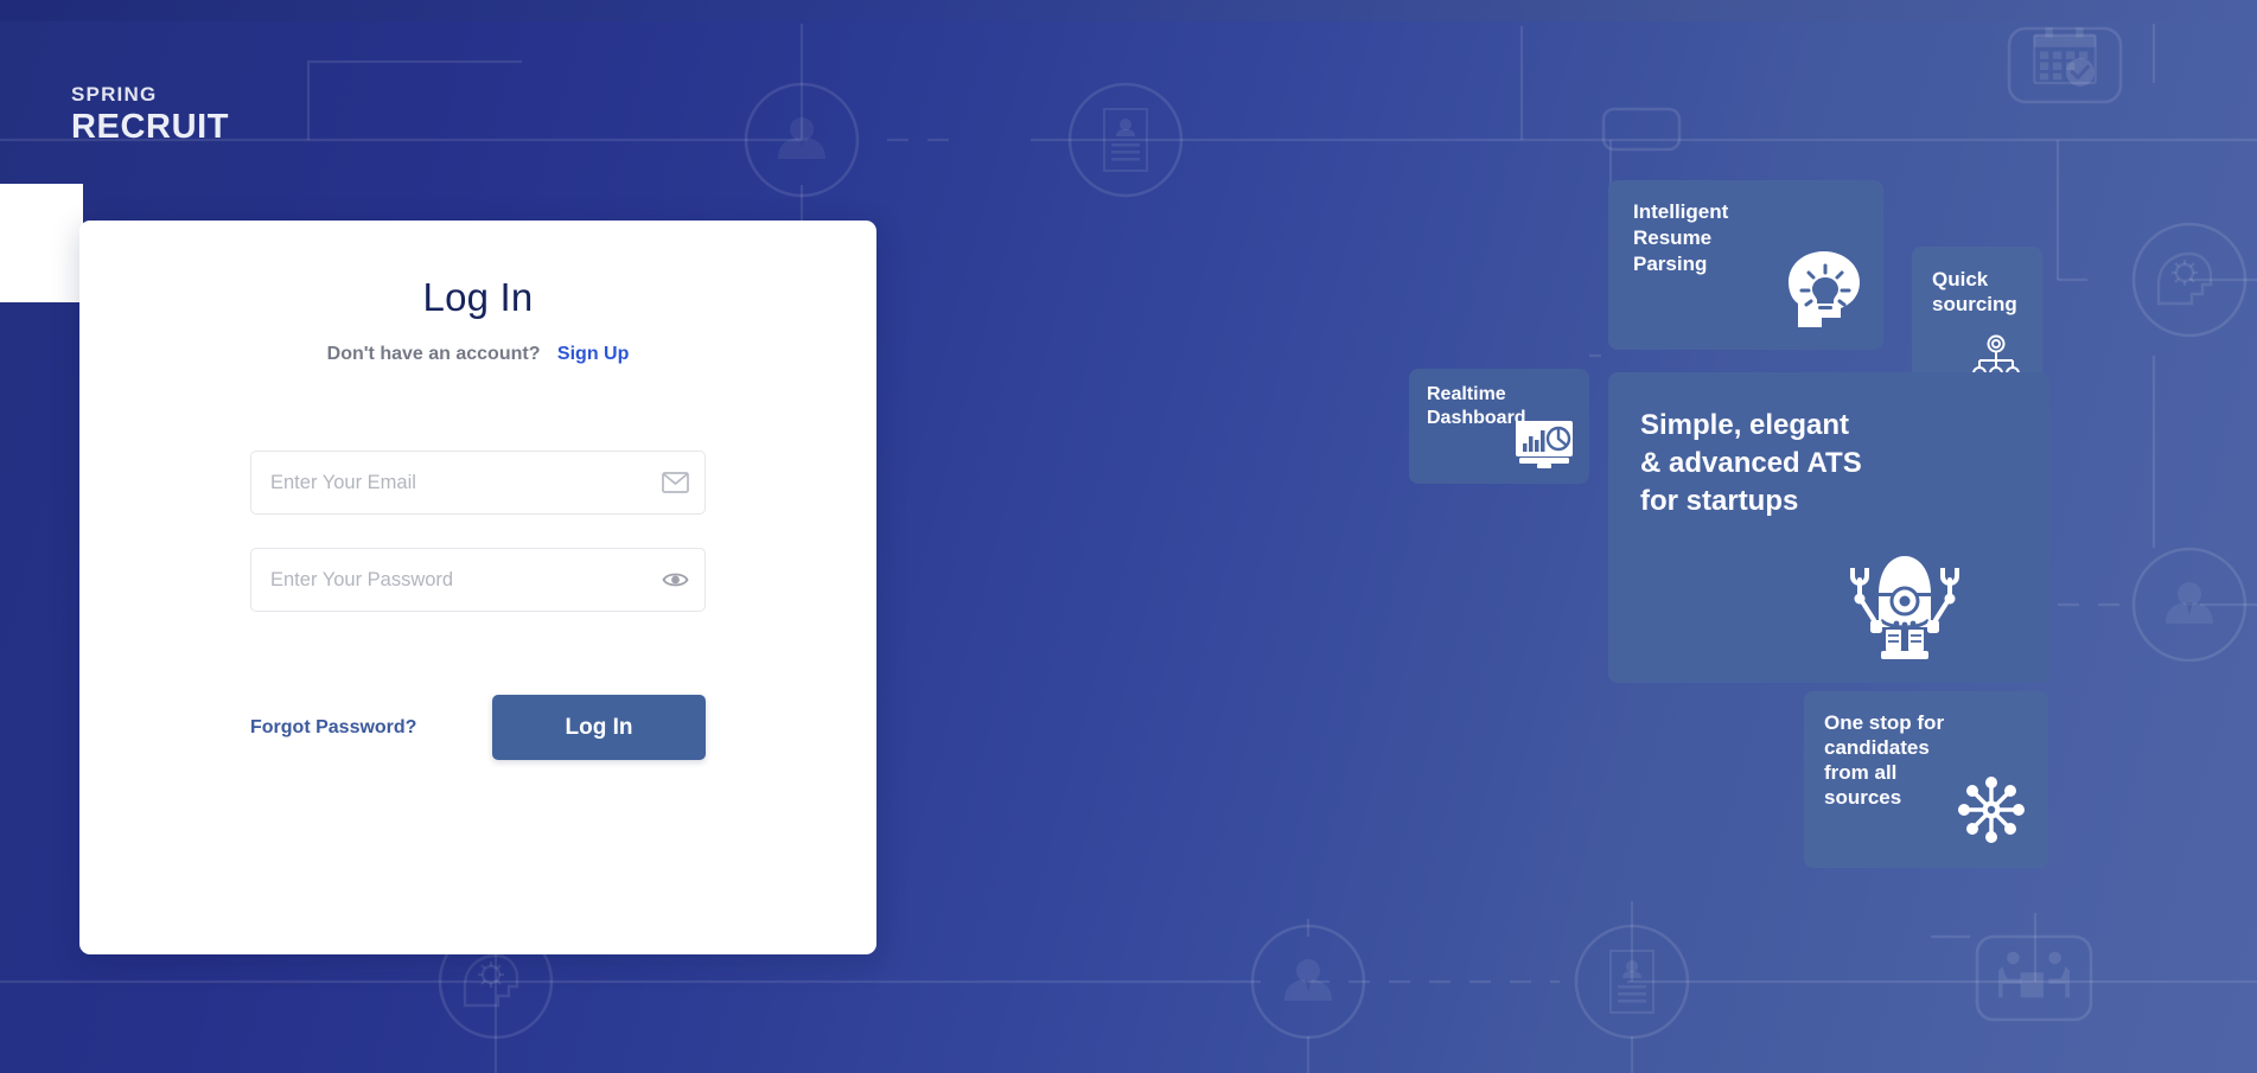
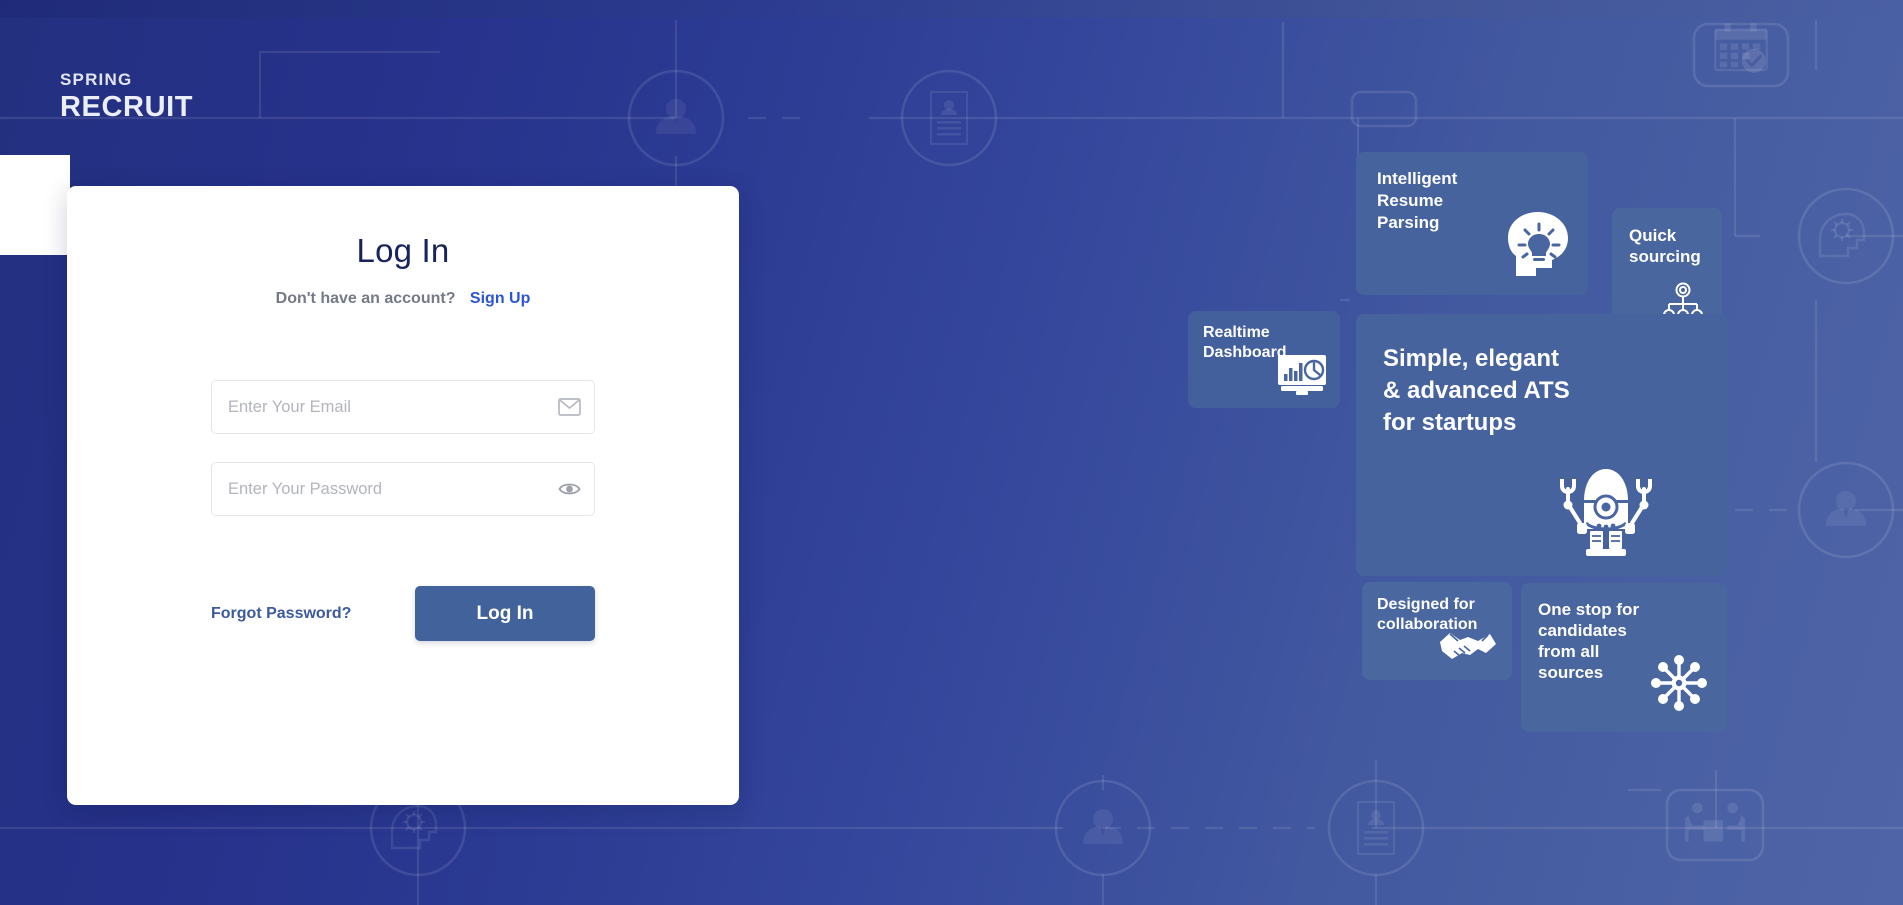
  SPRING
  RECRUIT
  Log In
  Don't have an account? Sign Up
  Enter Your Email
  Enter Your Password
  Forgot Password?
  Log In
  Intelligent
  Resume
  Parsing
  Quick
  sourcing
  Realtime
  Dashboard
  Simple, elegant
  & advanced ATS
  for startups
+ Designed for
+ collaboration
  One stop for
  candidates
  from all
  sources
